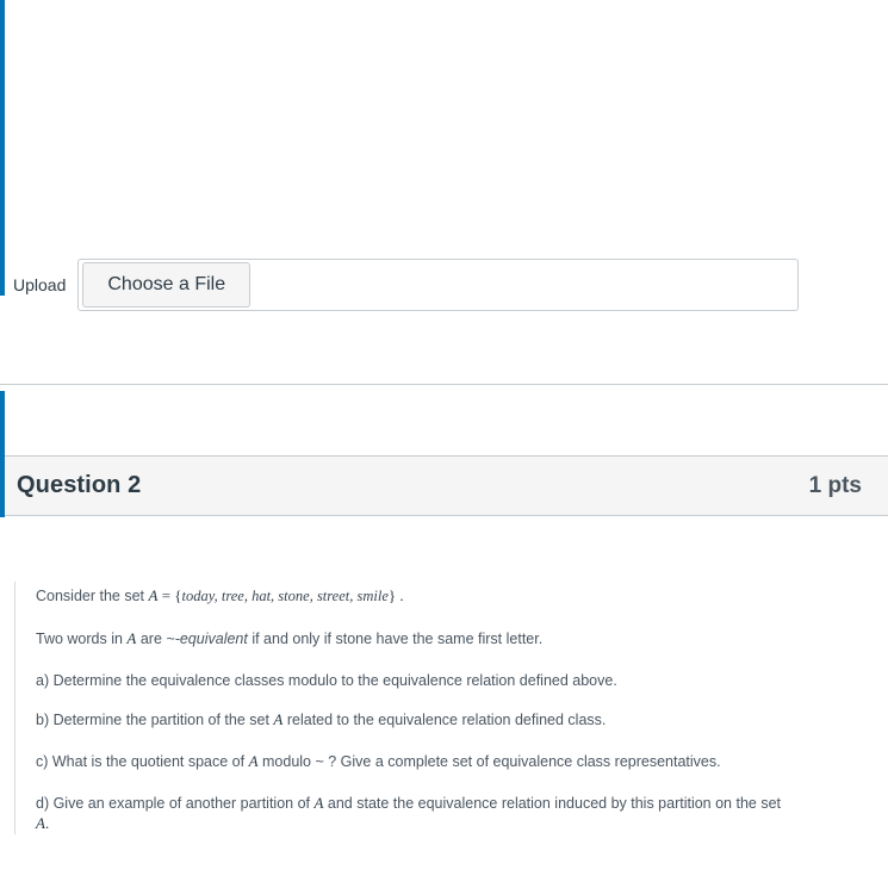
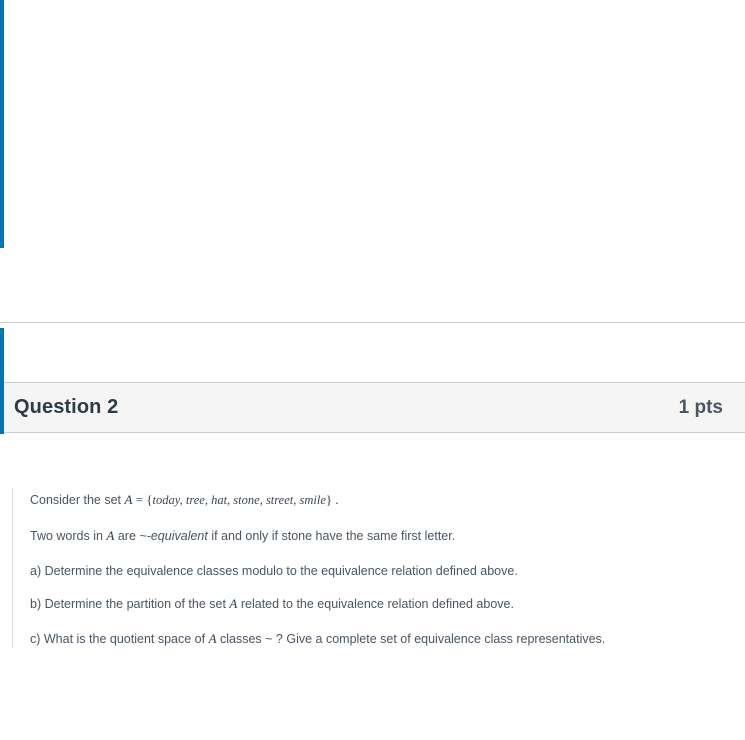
- Upload
- Choose a File
  Question 2
  1 pts
  Consider the set A = {today, tree, hat, stone, street, smile} .
  Two words in A are ~-equivalent if and only if stone have the same first letter.
  a) Determine the equivalence classes modulo to the equivalence relation defined above.
- b) Determine the partition of the set A related to the equivalence relation defined class.
+ b) Determine the partition of the set A related to the equivalence relation defined above.
- c) What is the quotient space of A modulo ~ ? Give a complete set of equivalence class representatives.
+ c) What is the quotient space of A classes ~ ? Give a complete set of equivalence class representatives.
- d) Give an example of another partition of A and state the equivalence relation induced by this partition on the set
- A.
